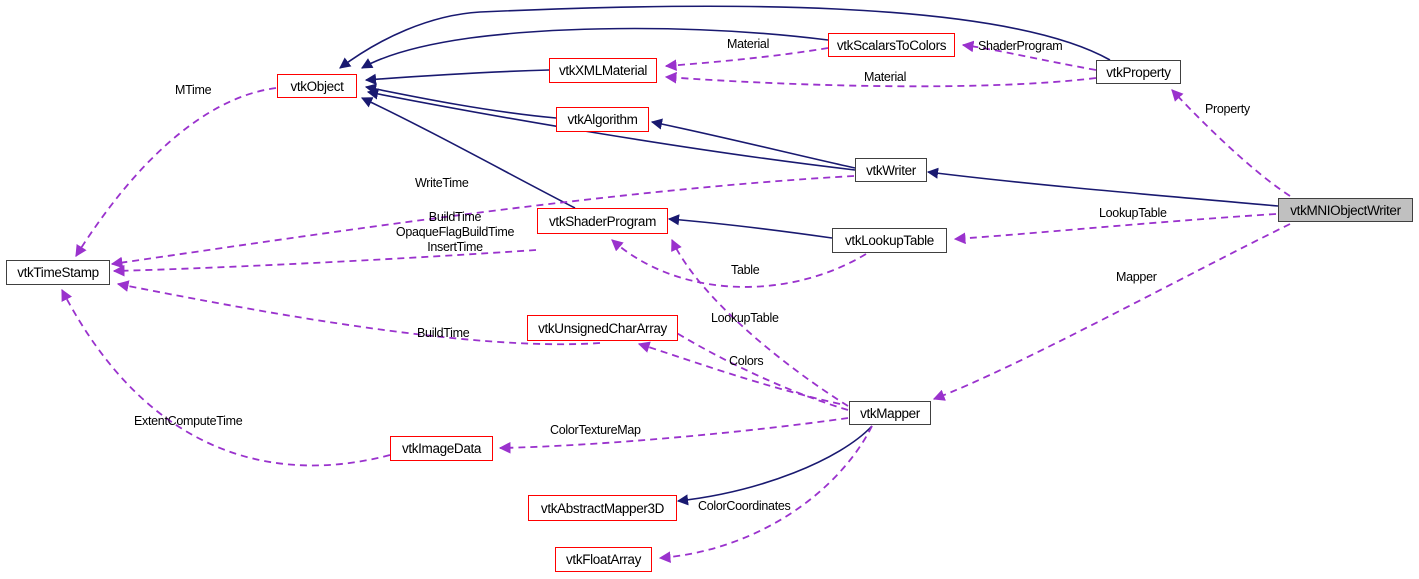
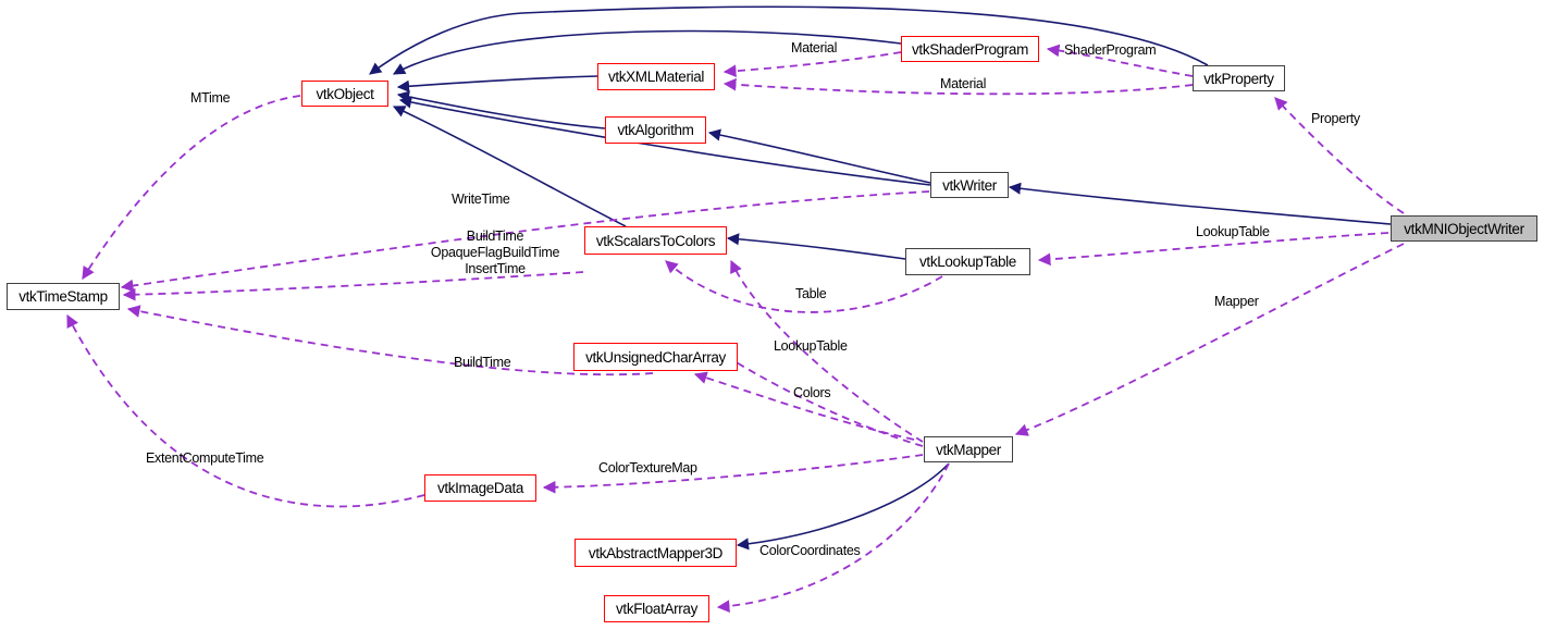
  vtkObject
  vtkTimeStamp
  vtkXMLMaterial
- vtkScalarsToColors
+ vtkShaderProgram
  vtkProperty
  vtkAlgorithm
  vtkWriter
  vtkMNIObjectWriter
- vtkShaderProgram
+ vtkScalarsToColors
  vtkLookupTable
  vtkUnsignedCharArray
  vtkMapper
  vtkImageData
  vtkAbstractMapper3D
  vtkFloatArray
  MTime
  WriteTime
  BuildTime
  OpaqueFlagBuildTime
  InsertTime
  Material
  Material
  ShaderProgram
  Property
  LookupTable
  Mapper
  Table
  LookupTable
  Colors
  BuildTime
  ExtentComputeTime
  ColorTextureMap
  ColorCoordinates
